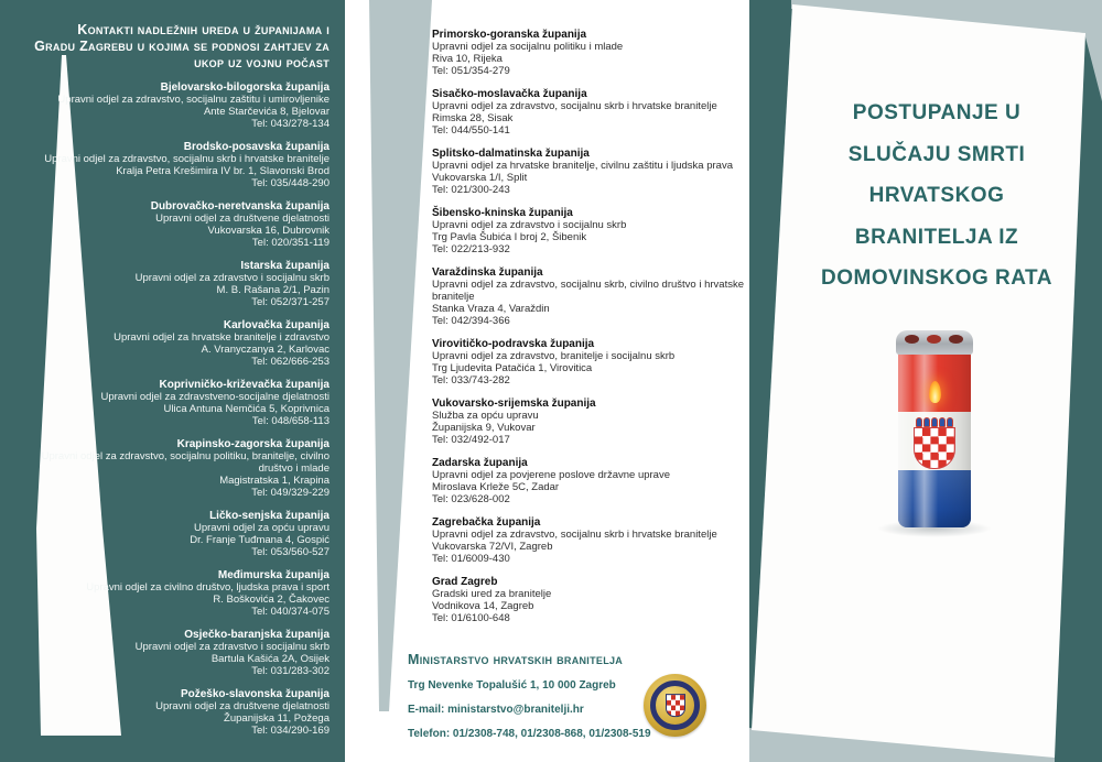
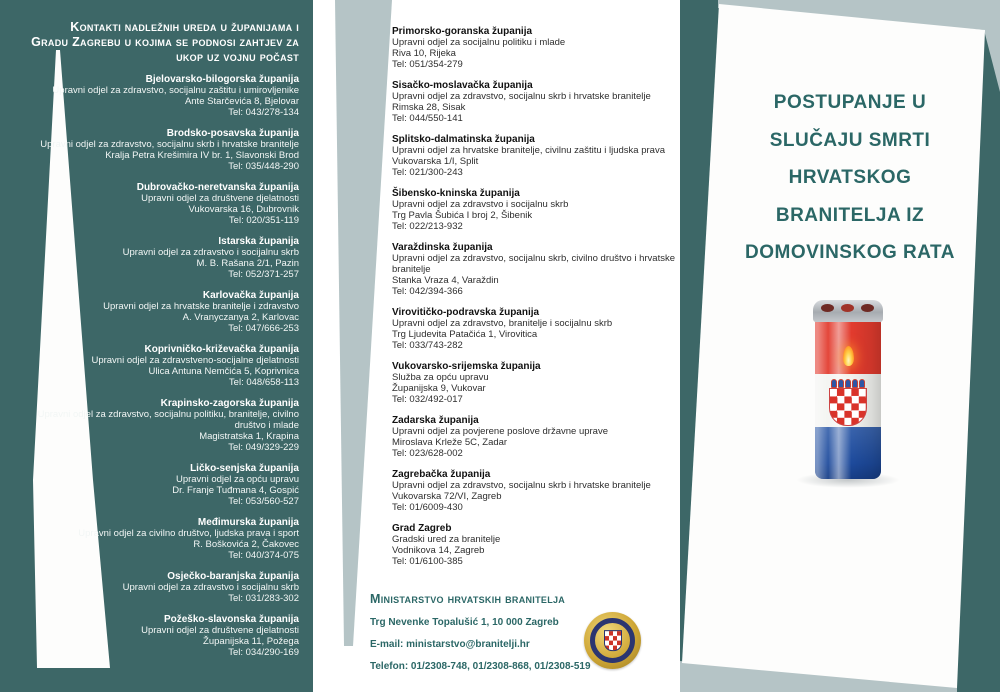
  Kontakti nadležnih ureda u županijama i Gradu Zagrebu u kojima se podnosi zahtjev za ukop uz vojnu počast
  Bjelovarsko-bilogorska županija
  Upravni odjel za zdravstvo, socijalnu zaštitu i umirovljenike
  Ante Starčevića 8, Bjelovar
  Tel: 043/278-134
  Brodsko-posavska županija
  Upravni odjel za zdravstvo, socijalnu skrb i hrvatske branitelje
  Kralja Petra Krešimira IV br. 1, Slavonski Brod
  Tel: 035/448-290
  Dubrovačko-neretvanska županija
  Upravni odjel za društvene djelatnosti
  Vukovarska 16, Dubrovnik
  Tel: 020/351-119
  Istarska županija
  Upravni odjel za zdravstvo i socijalnu skrb
  M. B. Rašana 2/1, Pazin
  Tel: 052/371-257
  Karlovačka županija
  Upravni odjel za hrvatske branitelje i zdravstvo
  A. Vranyczanya 2, Karlovac
- Tel: 062/666-253
+ Tel: 047/666-253
  Koprivničko-križevačka županija
  Upravni odjel za zdravstveno-socijalne djelatnosti
  Ulica Antuna Nemčića 5, Koprivnica
  Tel: 048/658-113
  Krapinsko-zagorska županija
  Upravni odjel za zdravstvo, socijalnu politiku, branitelje, civilno društvo i mlade
  Magistratska 1, Krapina
  Tel: 049/329-229
  Ličko-senjska županija
  Upravni odjel za opću upravu
  Dr. Franje Tuđmana 4, Gospić
  Tel: 053/560-527
  Međimurska županija
  Upravni odjel za civilno društvo, ljudska prava i sport
  R. Boškovića 2, Čakovec
  Tel: 040/374-075
  Osječko-baranjska županija
  Upravni odjel za zdravstvo i socijalnu skrb
- Bartula Kašića 2A, Osijek
  Tel: 031/283-302
  Požeško-slavonska županija
  Upravni odjel za društvene djelatnosti
  Županijska 11, Požega
  Tel: 034/290-169
  Primorsko-goranska županija
  Upravni odjel za socijalnu politiku i mlade
  Riva 10, Rijeka
  Tel: 051/354-279
  Sisačko-moslavačka županija
  Upravni odjel za zdravstvo, socijalnu skrb i hrvatske branitelje
  Rimska 28, Sisak
  Tel: 044/550-141
  Splitsko-dalmatinska županija
  Upravni odjel za hrvatske branitelje, civilnu zaštitu i ljudska prava
  Vukovarska 1/I, Split
  Tel: 021/300-243
  Šibensko-kninska županija
  Upravni odjel za zdravstvo i socijalnu skrb
  Trg Pavla Šubića I broj 2, Šibenik
  Tel: 022/213-932
  Varaždinska županija
  Upravni odjel za zdravstvo, socijalnu skrb, civilno društvo i hrvatske branitelje
  Stanka Vraza 4, Varaždin
  Tel: 042/394-366
  Virovitičko-podravska županija
  Upravni odjel za zdravstvo, branitelje i socijalnu skrb
  Trg Ljudevita Patačića 1, Virovitica
  Tel: 033/743-282
  Vukovarsko-srijemska županija
  Služba za opću upravu
  Županijska 9, Vukovar
  Tel: 032/492-017
  Zadarska županija
  Upravni odjel za povjerene poslove državne uprave
  Miroslava Krleže 5C, Zadar
  Tel: 023/628-002
  Zagrebačka županija
  Upravni odjel za zdravstvo, socijalnu skrb i hrvatske branitelje
  Vukovarska 72/VI, Zagreb
  Tel: 01/6009-430
  Grad Zagreb
  Gradski ured za branitelje
  Vodnikova 14, Zagreb
- Tel: 01/6100-648
+ Tel: 01/6100-385
  Ministarstvo hrvatskih branitelja
  Trg Nevenke Topalušić 1, 10 000 Zagreb
  E-mail: ministarstvo@branitelji.hr
  Telefon: 01/2308-748, 01/2308-868, 01/2308-519
  POSTUPANJE U
  SLUČAJU SMRTI
  HRVATSKOG
  BRANITELJA IZ
  DOMOVINSKOG RATA
